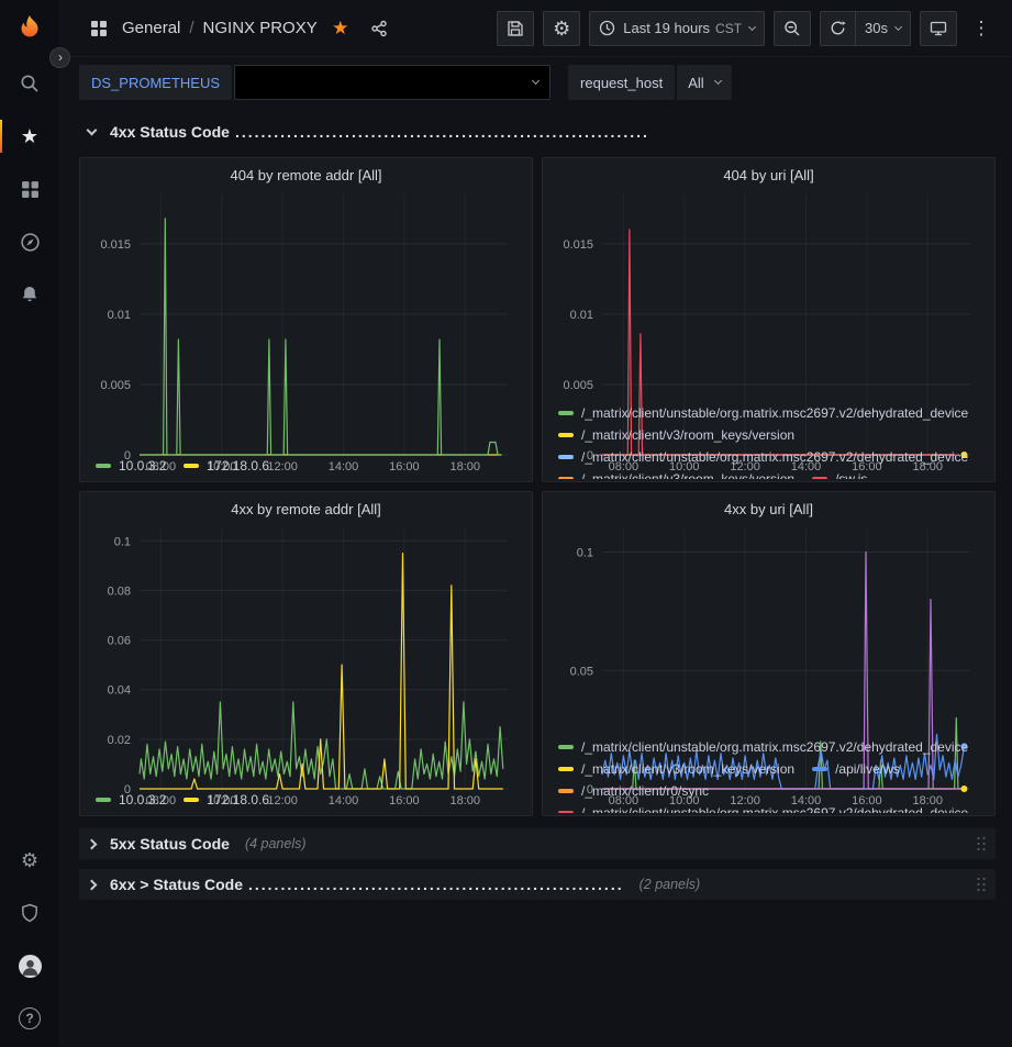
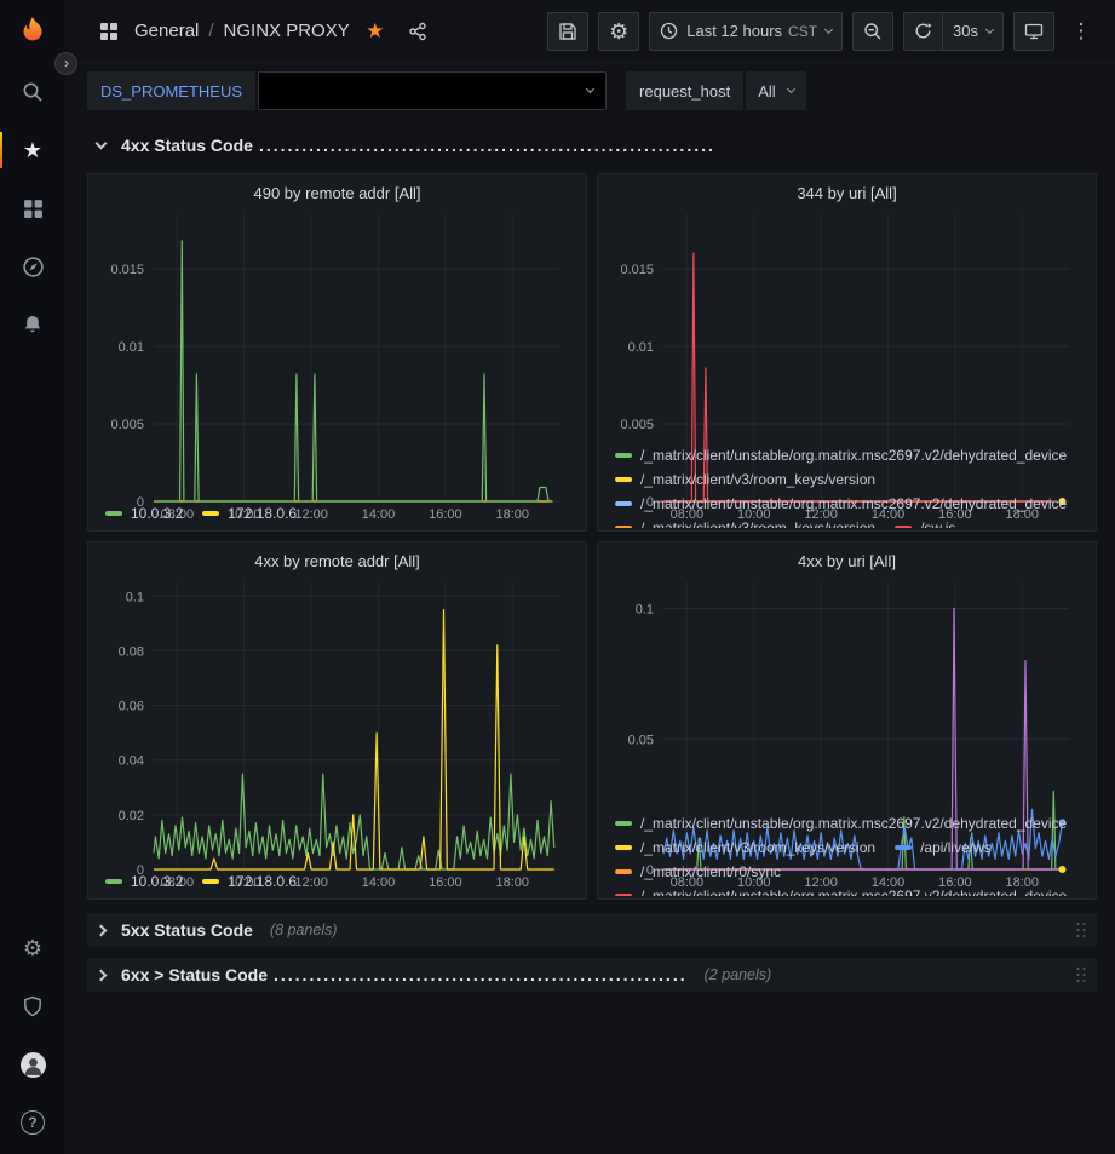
  ★
  ⚙
  ?
  ›
  General
  /
  NGINX PROXY
  ★
  ⚙
- Last 19 hours
+ Last 12 hours
  CST
  30s
  ⋮
  DS_PROMETHEUS
  request_host
  All
  4xx Status Code
  ................................................................
- 404 by remote addr [All]
+ 490 by remote addr [All]
  08:00
  10:00
  12:00
  14:00
  16:00
  18:00
  0
  0.005
  0.01
  0.015
  10.0.3.2
  172.18.0.6
- 404 by uri [All]
+ 344 by uri [All]
  08:00
  10:00
  12:00
  14:00
  16:00
  18:00
  0
  0.005
  0.01
  0.015
  /_matrix/client/unstable/org.matrix.msc2697.v2/dehydrated_device
  /_matrix/client/v3/room_keys/version
  /_matrix/client/unstable/org.matrix.msc2697.v2/dehydrated_device
  4xx by remote addr [All]
  08:00
  10:00
  12:00
  14:00
  16:00
  18:00
  0
  0.02
  0.04
  0.06
  0.08
  0.1
  10.0.3.2
  172.18.0.6
  4xx by uri [All]
  08:00
  10:00
  12:00
  14:00
  16:00
  18:00
  0
  0.05
  0.1
  /_matrix/client/unstable/org.matrix.msc2697.v2/dehydrated_device
  /_matrix/client/v3/room_keys/version
  /api/live/ws
  /_matrix/client/r0/sync
  5xx Status Code
- (4 panels)
+ (8 panels)
  6xx > Status Code
  ..........................................................
  (2 panels)
